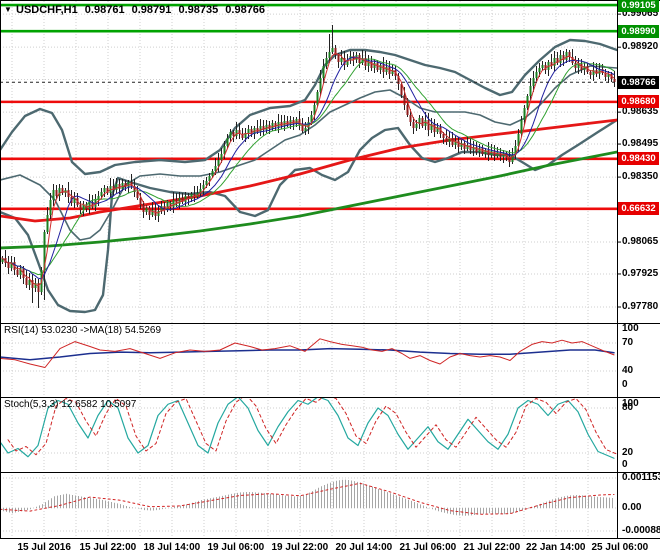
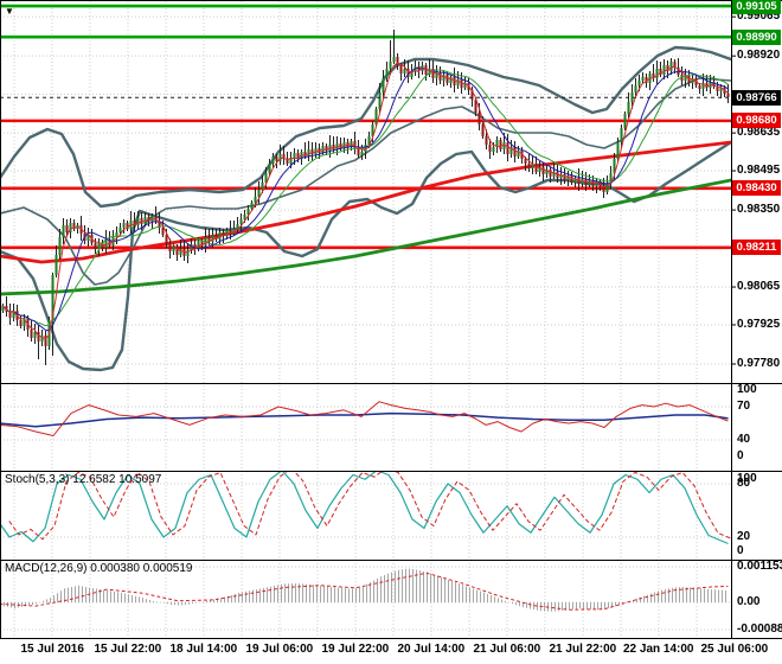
  ▼
- USDCHF,H1 0.98761 0.98791 0.98735 0.98766
- RSI(14) 53.0230 ->MA(18) 54.5269
  Stoch(5,3,3) 12.6582 10.5097
+ MACD(12,26,9) 0.000380 0.000519
  0.99065
  0.98920
  0.98635
  0.98495
  0.98350
  0.98065
  0.97925
  0.97780
  0.99105
  0.98990
  0.98766
  0.98680
  0.98430
- 0.66632
+ 0.98211
  100
  70
  40
  0
  100
  80
  20
  0
  0.00115
  0.00
  -0.00088
  15 Jul 2016
  15 Jul 22:00
  18 Jul 14:00
  19 Jul 06:00
  19 Jul 22:00
  20 Jul 14:00
  21 Jul 06:00
  21 Jul 22:00
  22 Jan 14:00
  25 Jul 06:00
